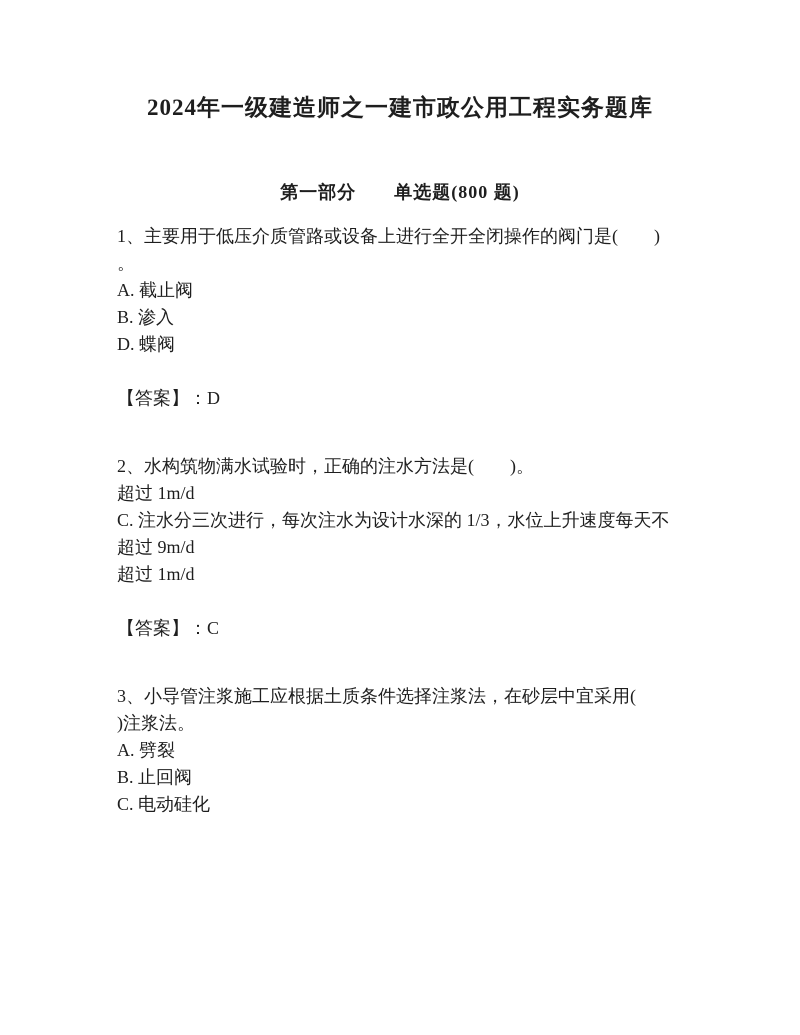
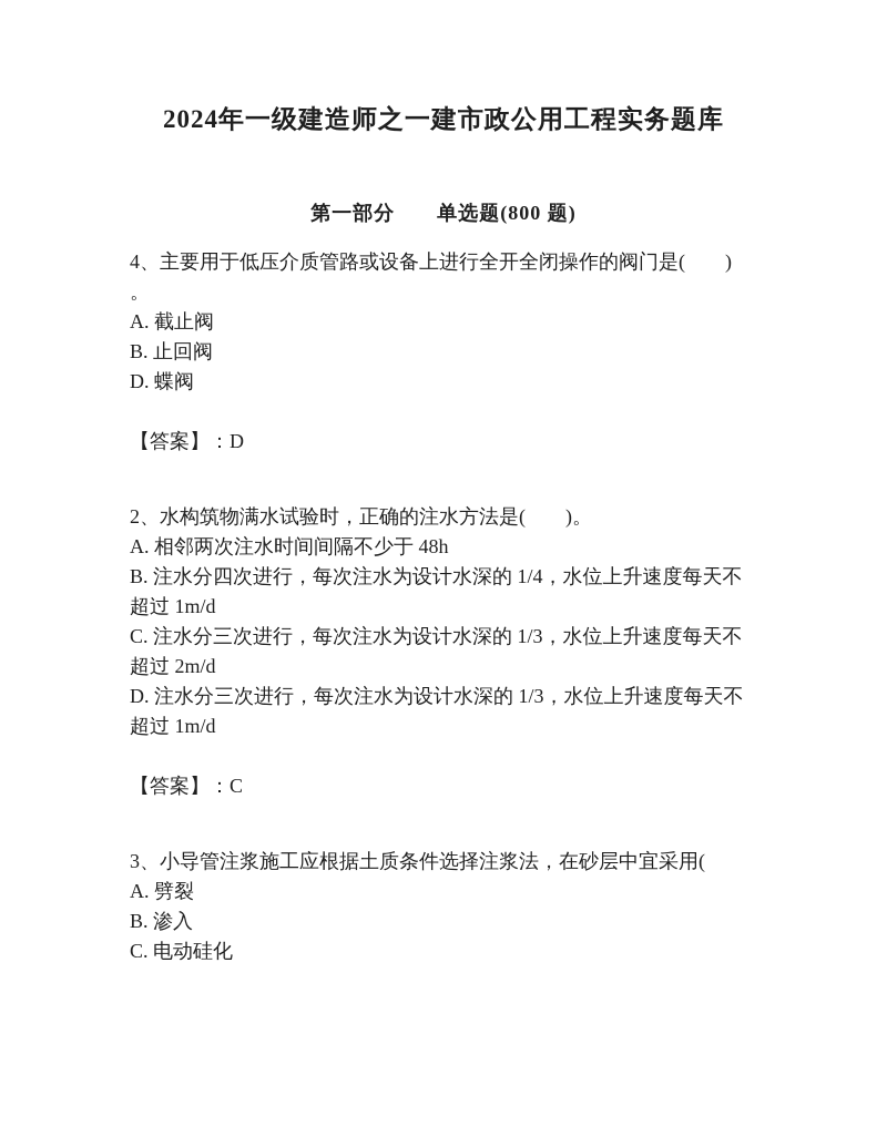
  2024年一级建造师之一建市政公用工程实务题库
  第一部分 单选题(800 题)
- 1、主要用于低压介质管路或设备上进行全开全闭操作的阀门是( )
+ 4、主要用于低压介质管路或设备上进行全开全闭操作的阀门是( )
  。
  A. 截止阀
- B. 渗入
+ B. 止回阀
  D. 蝶阀
  【答案】：D
  2、水构筑物满水试验时，正确的注水方法是( )。
+ A. 相邻两次注水时间间隔不少于 48h
+ B. 注水分四次进行，每次注水为设计水深的 1/4，水位上升速度每天不
  超过 1m/d
  C. 注水分三次进行，每次注水为设计水深的 1/3，水位上升速度每天不
- 超过 9m/d
+ 超过 2m/d
+ D. 注水分三次进行，每次注水为设计水深的 1/3，水位上升速度每天不
  超过 1m/d
  【答案】：C
  3、小导管注浆施工应根据土质条件选择注浆法，在砂层中宜采用(
- )注浆法。
  A. 劈裂
- B. 止回阀
+ B. 渗入
  C. 电动硅化
